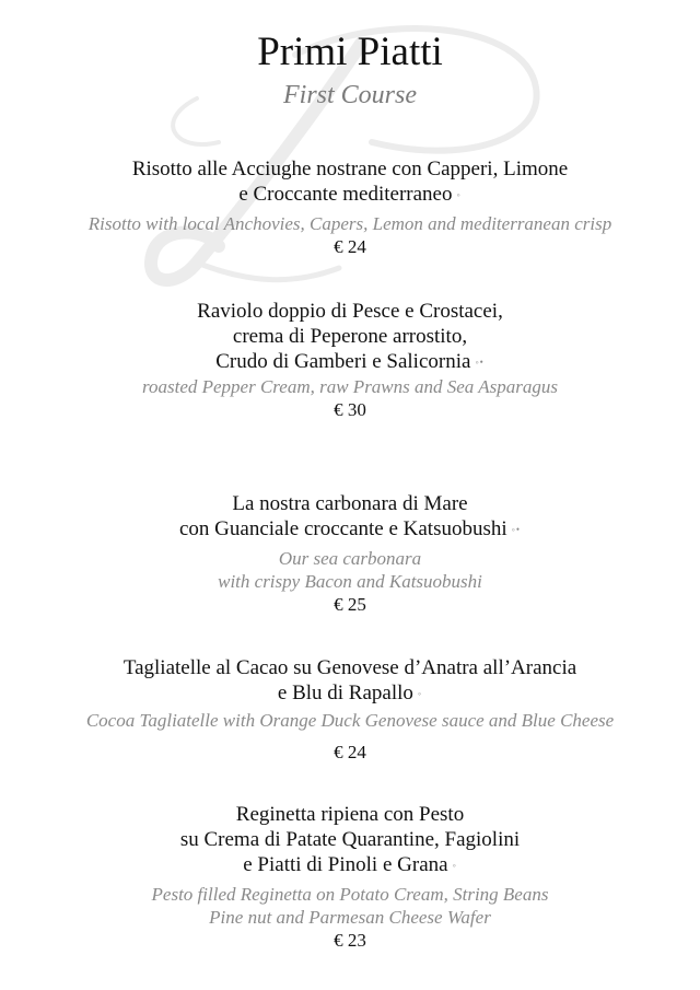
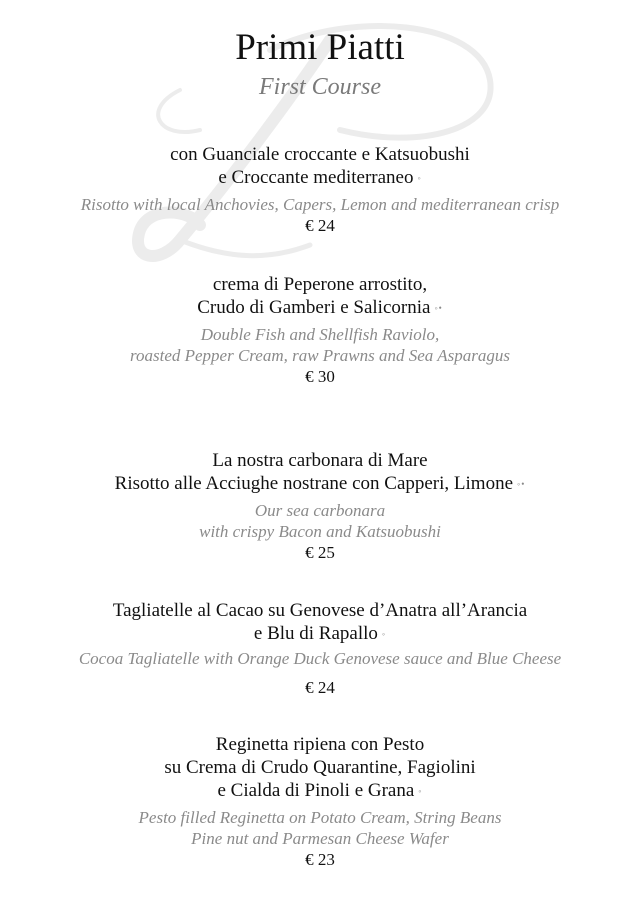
  Primi Piatti
  First Course
- Risotto alle Acciughe nostrane con Capperi, Limone
+ con Guanciale croccante e Katsuobushi
  e Croccante mediterraneo ◦
  Risotto with local Anchovies, Capers, Lemon and mediterranean crisp
  € 24
- Raviolo doppio di Pesce e Crostacei,
  crema di Peperone arrostito,
  Crudo di Gamberi e Salicornia ◦•
+ Double Fish and Shellfish Raviolo,
  roasted Pepper Cream, raw Prawns and Sea Asparagus
  € 30
  La nostra carbonara di Mare
- con Guanciale croccante e Katsuobushi ◦•
+ Risotto alle Acciughe nostrane con Capperi, Limone ◦•
  Our sea carbonara
  with crispy Bacon and Katsuobushi
  € 25
  Tagliatelle al Cacao su Genovese d’Anatra all’Arancia
  e Blu di Rapallo ◦
  Cocoa Tagliatelle with Orange Duck Genovese sauce and Blue Cheese
  € 24
  Reginetta ripiena con Pesto
- su Crema di Patate Quarantine, Fagiolini
+ su Crema di Crudo Quarantine, Fagiolini
- e Piatti di Pinoli e Grana ◦
+ e Cialda di Pinoli e Grana ◦
  Pesto filled Reginetta on Potato Cream, String Beans
  Pine nut and Parmesan Cheese Wafer
  € 23
